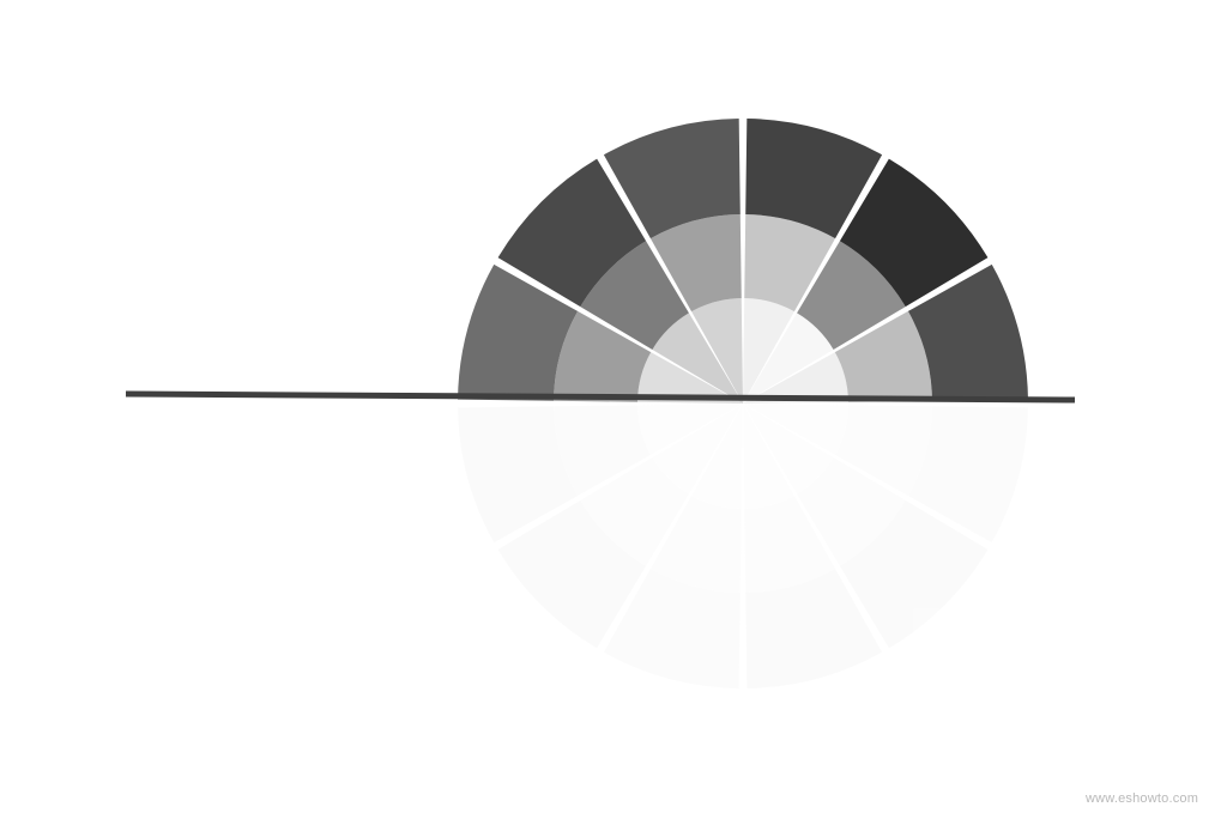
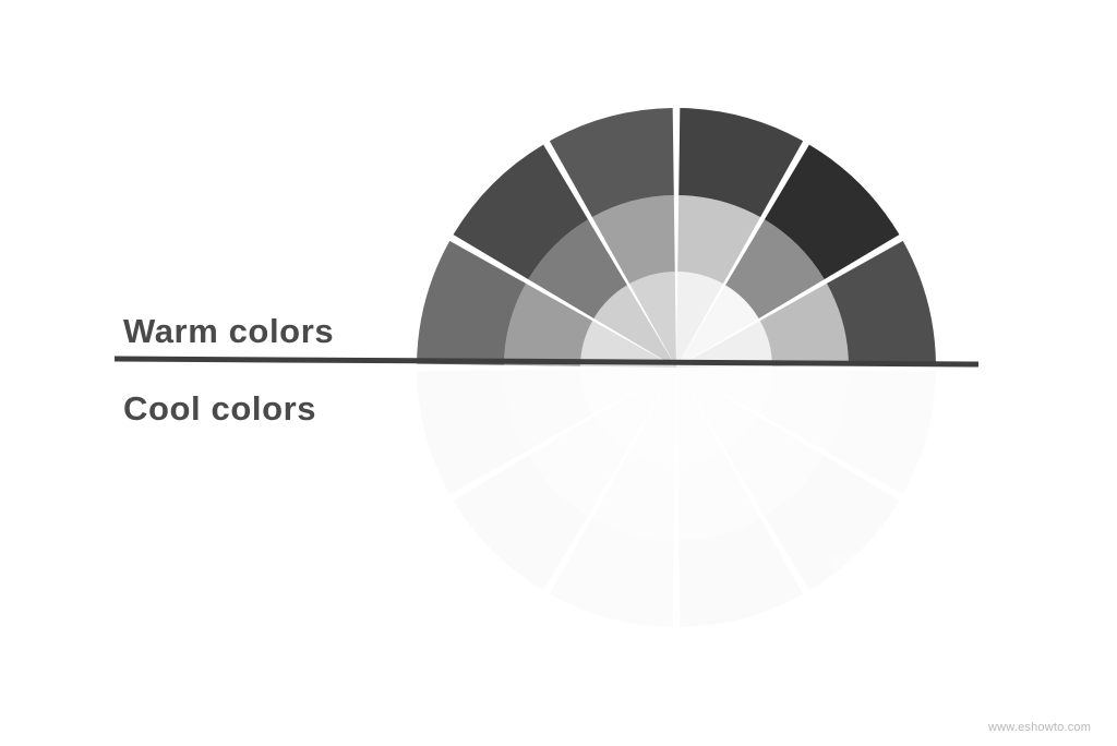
+ Warm colors
+ Cool colors
  www.eshowto.com
